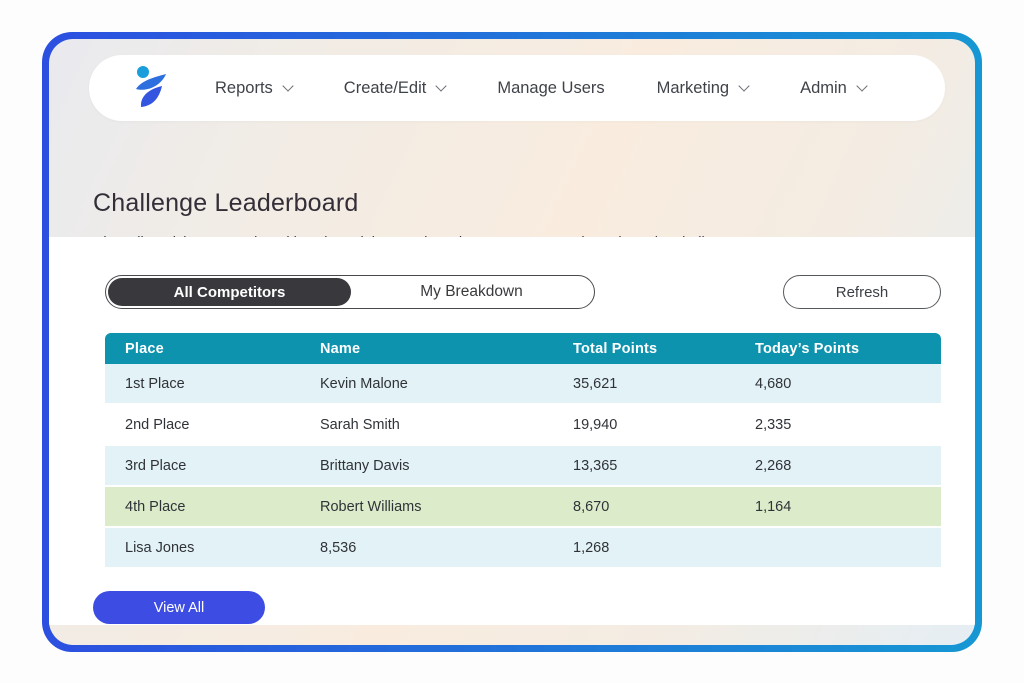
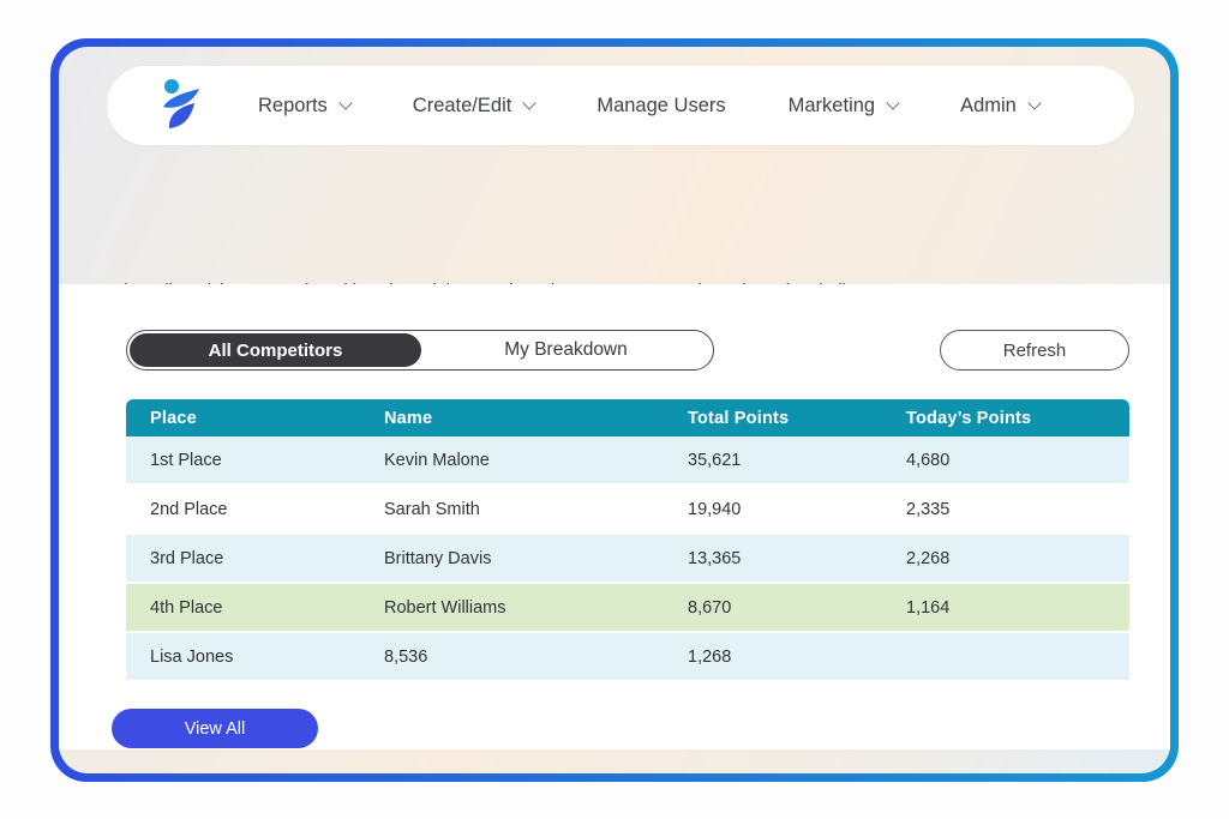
  Reports
  Create/Edit
  Manage Users
  Marketing
  Admin
- Challenge Leaderboard
  All Competitors
  My Breakdown
  Refresh
  Place
  Name
  Total Points
  Today’s Points
  1st Place
  Kevin Malone
  35,621
  4,680
  2nd Place
  Sarah Smith
  19,940
  2,335
  3rd Place
  Brittany Davis
  13,365
  2,268
  4th Place
  Robert Williams
  8,670
  1,164
  Lisa Jones
  8,536
  1,268
  View All
